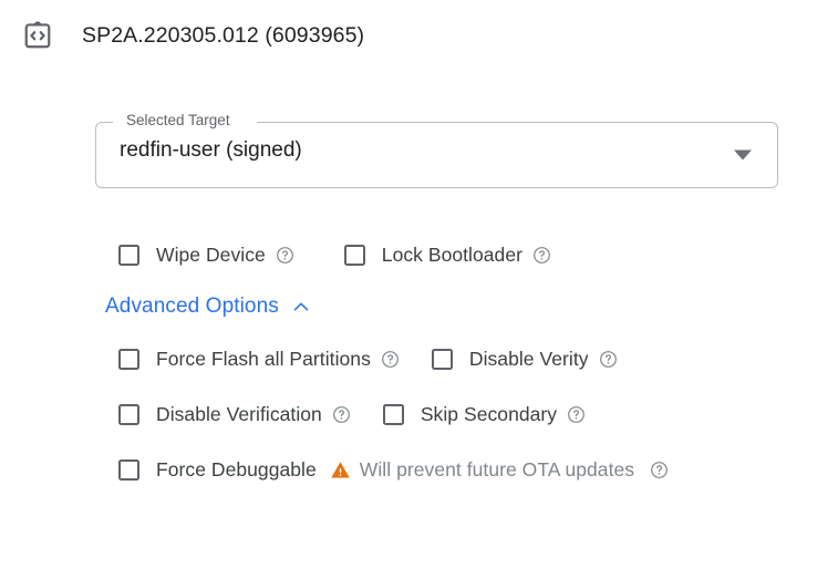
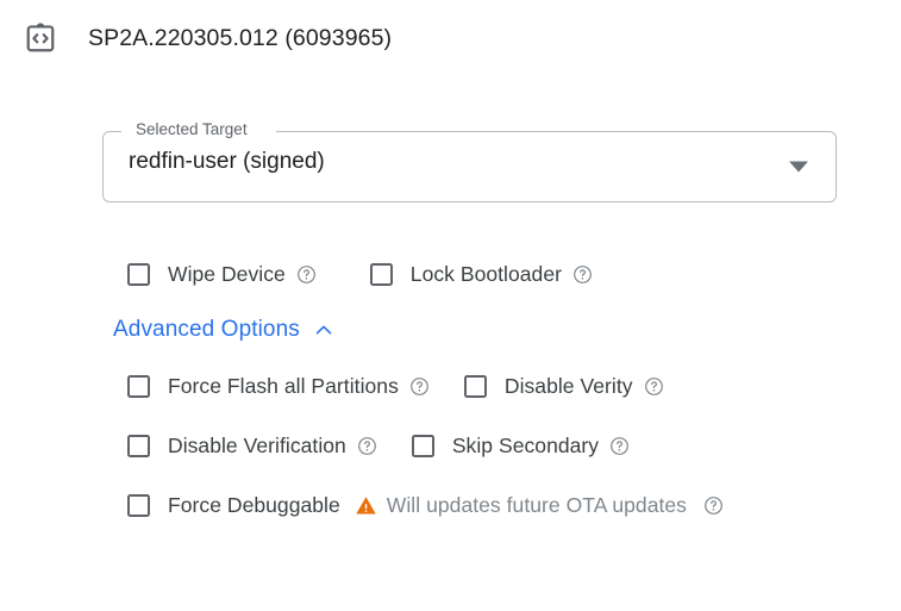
  SP2A.220305.012 (6093965)
  Selected Target
  redfin-user (signed)
  Wipe Device
  Lock Bootloader
  Advanced Options
  Force Flash all Partitions
  Disable Verity
  Disable Verification
  Skip Secondary
  Force Debuggable
- Will prevent future OTA updates
+ Will updates future OTA updates
